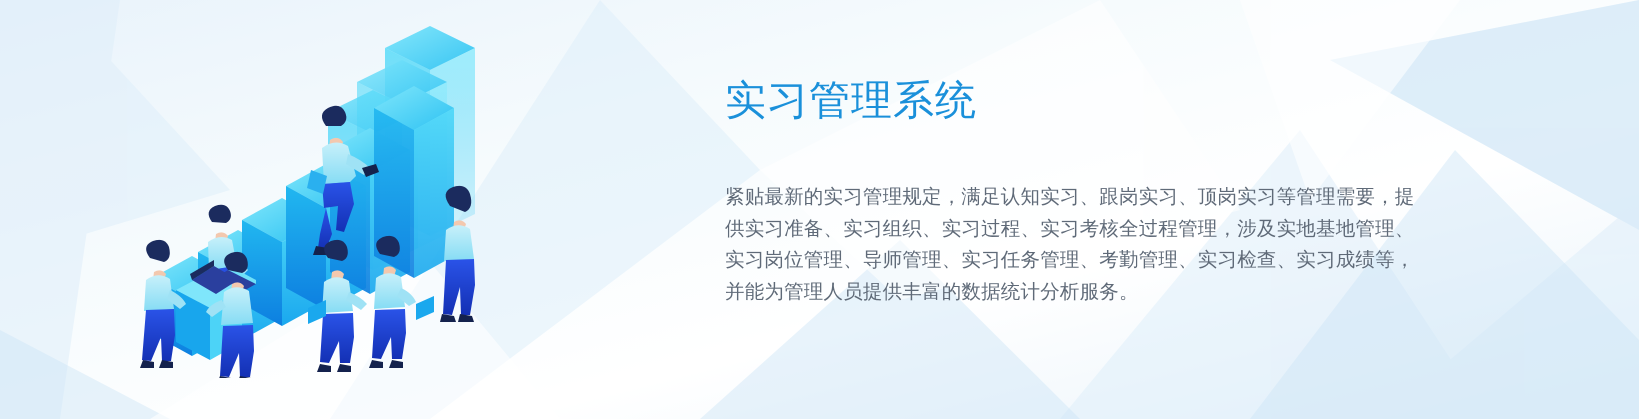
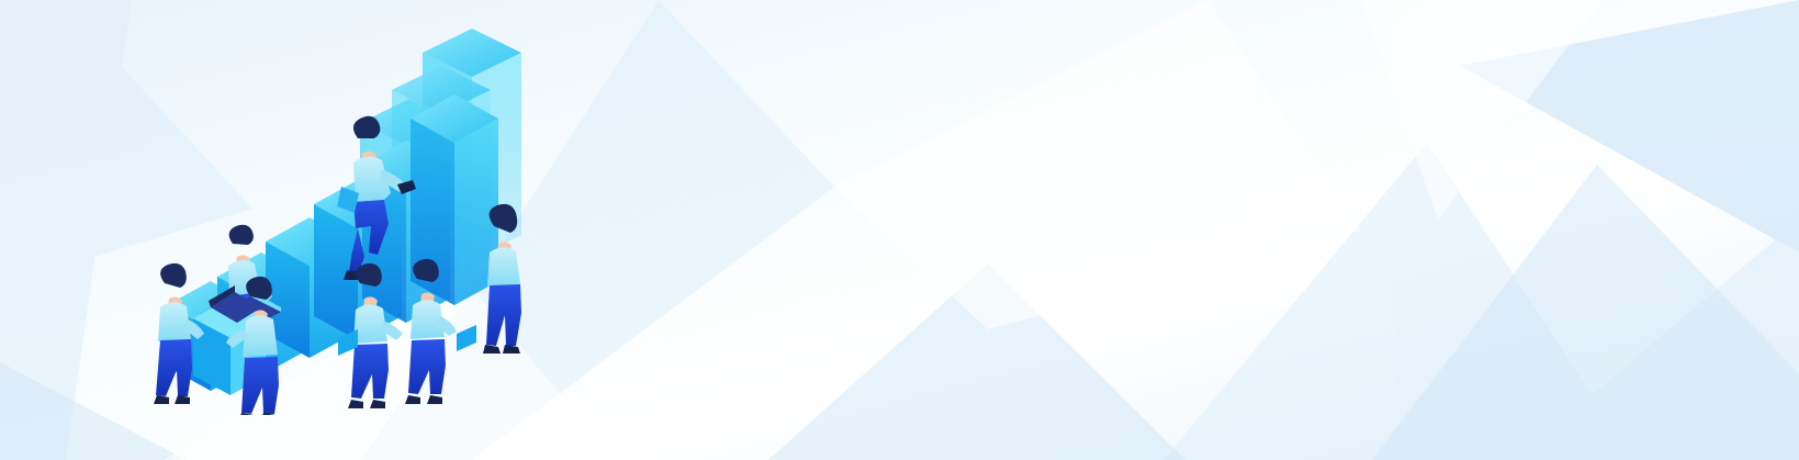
- 实习管理系统
- 紧贴最新的实习管理规定，满足认知实习、跟岗实习、顶岗实习等管理需要，提
- 供实习准备、实习组织、实习过程、实习考核全过程管理，涉及实地基地管理、
- 实习岗位管理、导师管理、实习任务管理、考勤管理、实习检查、实习成绩等，
- 并能为管理人员提供丰富的数据统计分析服务。
